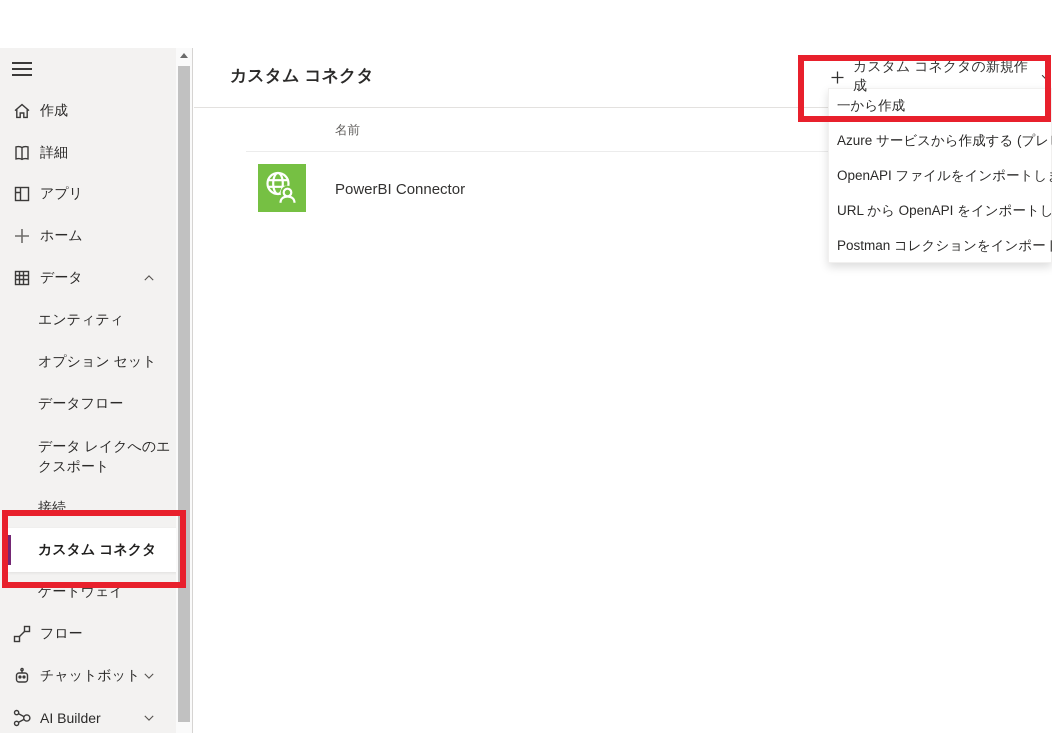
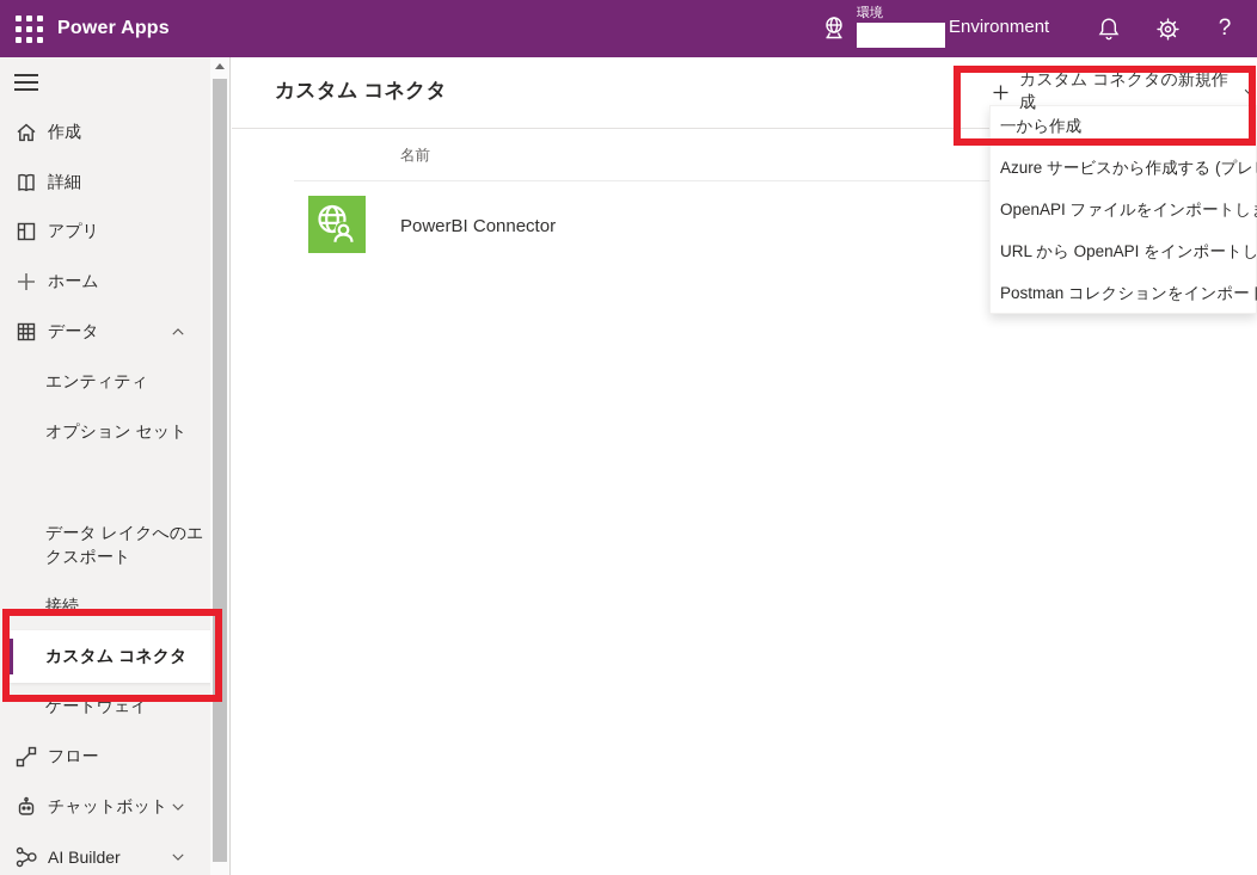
+ Power Apps
+ 環境
+ Environment
+ ?
  作成
  詳細
  アプリ
  ホーム
  データ
  エンティティ
  オプション セット
- データフロー
  データ レイクへのエクスポート
  接続
  カスタム コネクタ
  ゲートウェイ
  フロー
  チャットボット
  AI Builder
  カスタム コネクタ
  名前
  PowerBI Connector
  カスタム コネクタの新規作成
  一から作成
  Azure サービスから作成する (プレ
  OpenAPI ファイルをインポートし
  URL から OpenAPI をインポートし
  Postman コレクションをインポー
